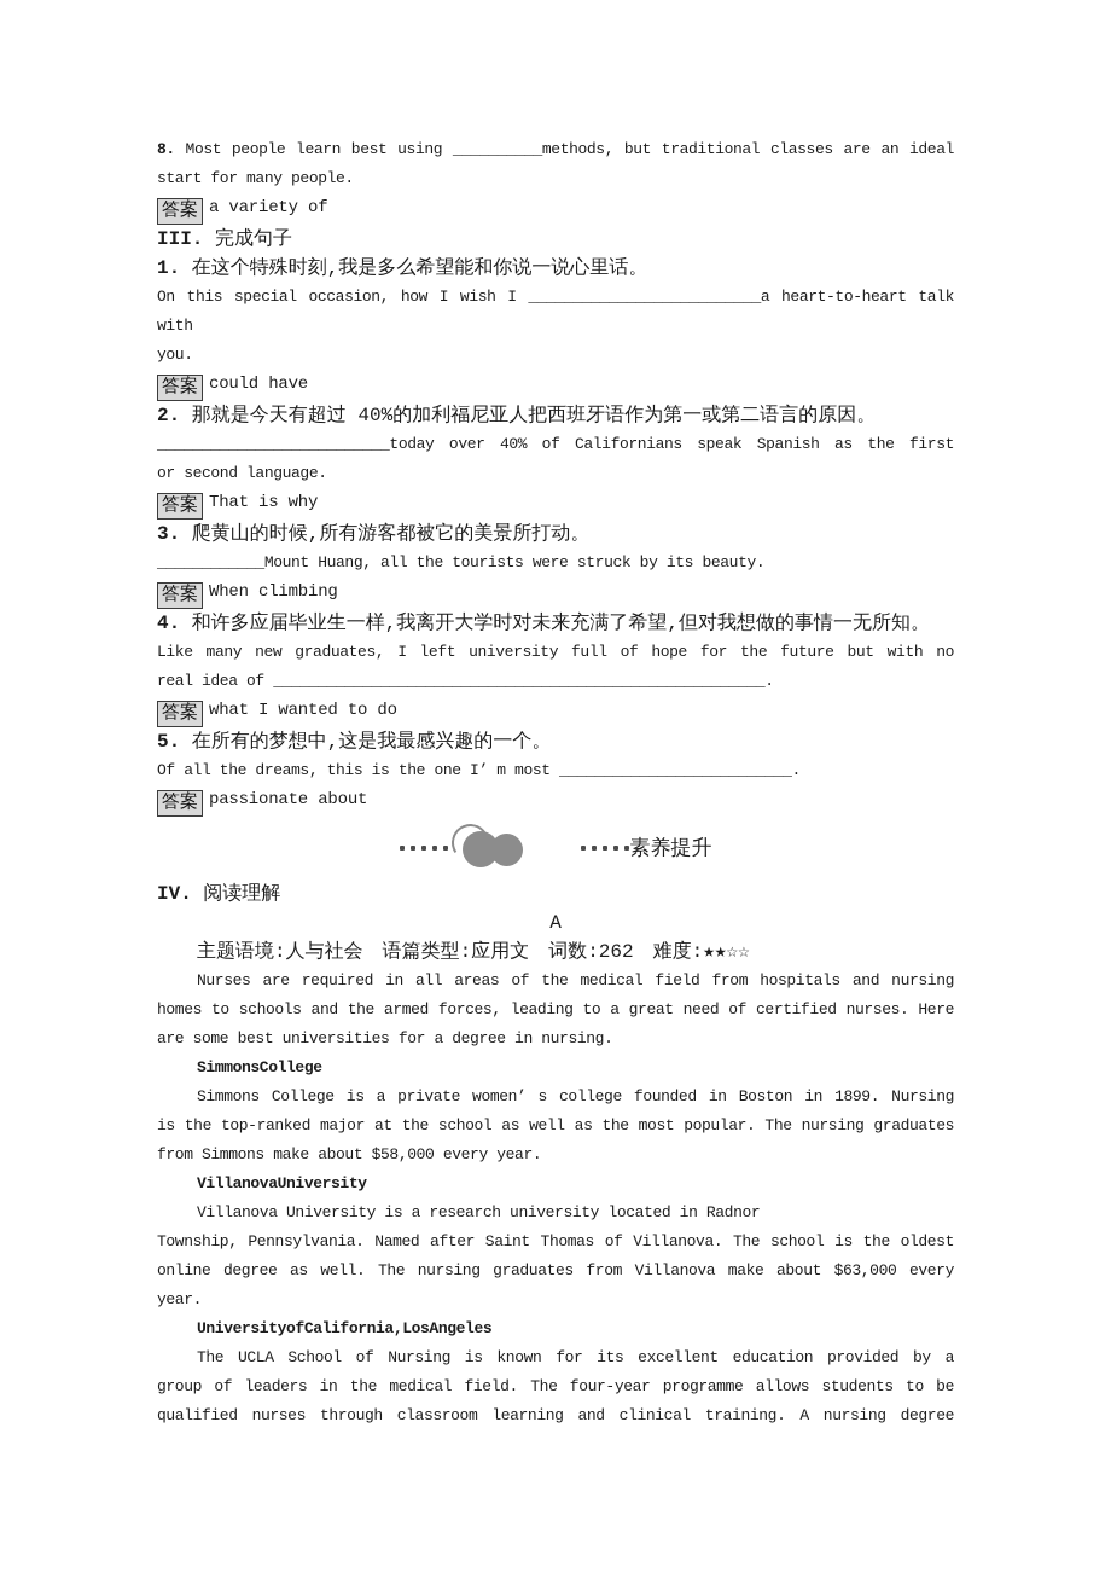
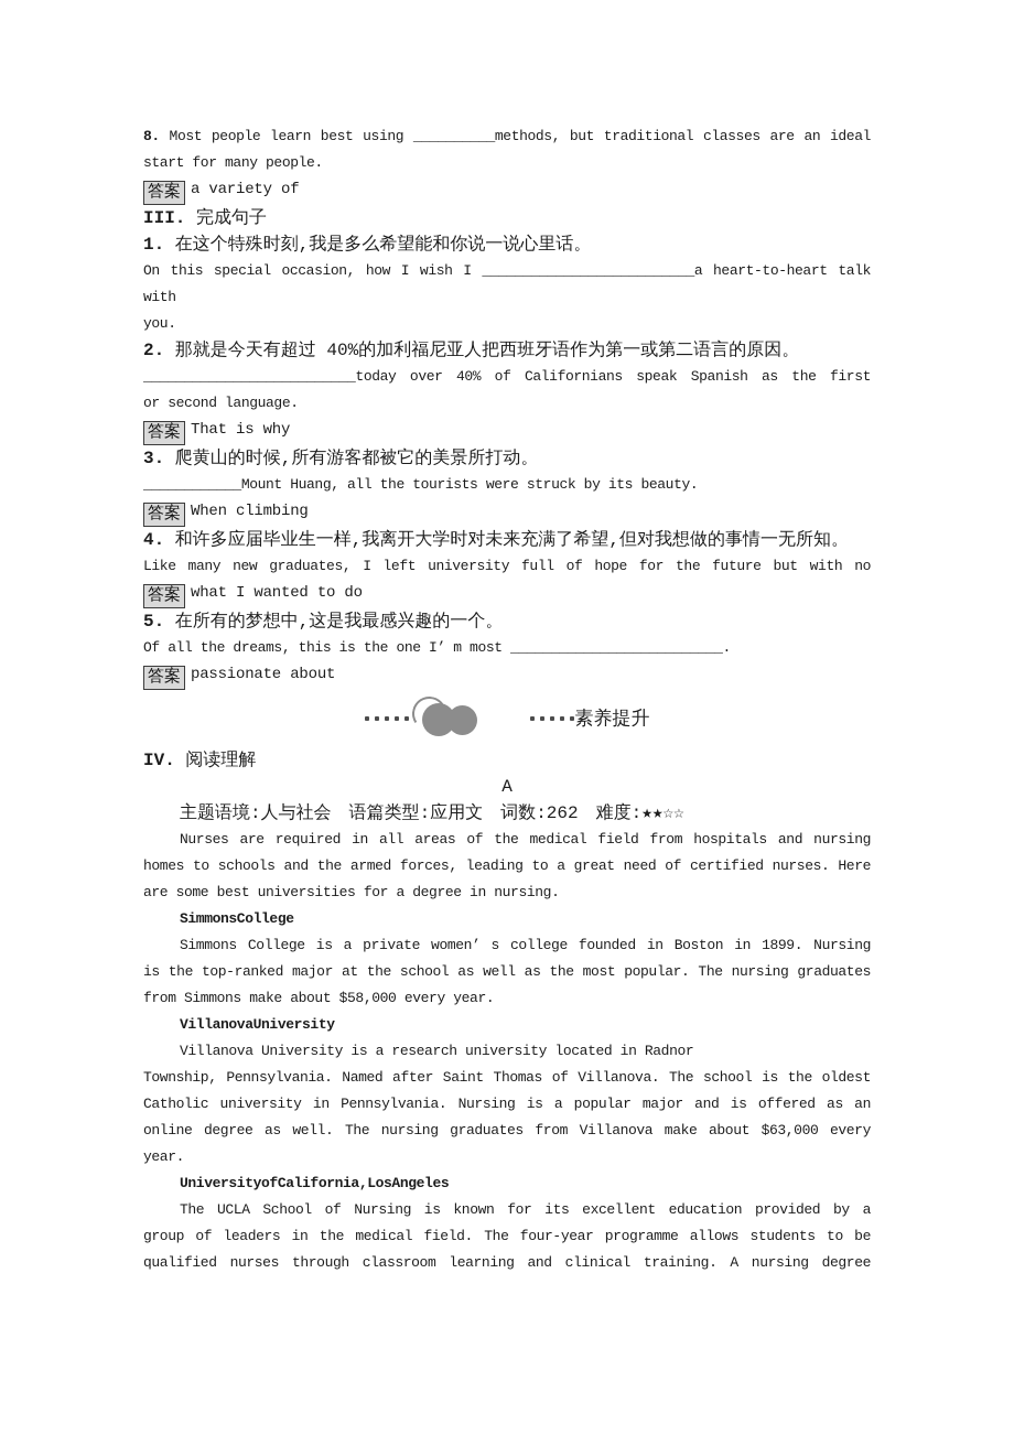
  8. Most people learn best using __________methods, but traditional classes are an ideal
  start for many people.
  答案 a variety of
  III. 完成句子
  1. 在这个特殊时刻,我是多么希望能和你说一说心里话。
  On this special occasion, how I wish I __________________________a heart-to-heart talk with
  you.
- 答案 could have
  2. 那就是今天有超过 40%的加利福尼亚人把西班牙语作为第一或第二语言的原因。
  __________________________today over 40% of Californians speak Spanish as the first
  or second language.
  答案 That is why
  3. 爬黄山的时候,所有游客都被它的美景所打动。
  ____________Mount Huang, all the tourists were struck by its beauty.
  答案 When climbing
  4. 和许多应届毕业生一样,我离开大学时对未来充满了希望,但对我想做的事情一无所知。
  Like many new graduates, I left university full of hope for the future but with no
- real idea of _______________________________________________________.
  答案 what I wanted to do
  5. 在所有的梦想中,这是我最感兴趣的一个。
  Of all the dreams, this is the one I’ m most __________________________.
  答案 passionate about
  素养提升
  IV. 阅读理解
  A
  主题语境:人与社会 语篇类型:应用文 词数:262 难度:★★☆☆
  Nurses are required in all areas of the medical field from hospitals and nursing
  homes to schools and the armed forces, leading to a great need of certified nurses. Here
  are some best universities for a degree in nursing.
  SimmonsCollege
  Simmons College is a private women’ s college founded in Boston in 1899. Nursing
  is the top-ranked major at the school as well as the most popular. The nursing graduates
  from Simmons make about $58,000 every year.
  VillanovaUniversity
  Villanova University is a research university located in Radnor
  Township, Pennsylvania. Named after Saint Thomas of Villanova. The school is the oldest
+ Catholic university in Pennsylvania. Nursing is a popular major and is offered as an
  online degree as well. The nursing graduates from Villanova make about $63,000 every
  year.
  UniversityofCalifornia,LosAngeles
  The UCLA School of Nursing is known for its excellent education provided by a
  group of leaders in the medical field. The four-year programme allows students to be
  qualified nurses through classroom learning and clinical training. A nursing degree
